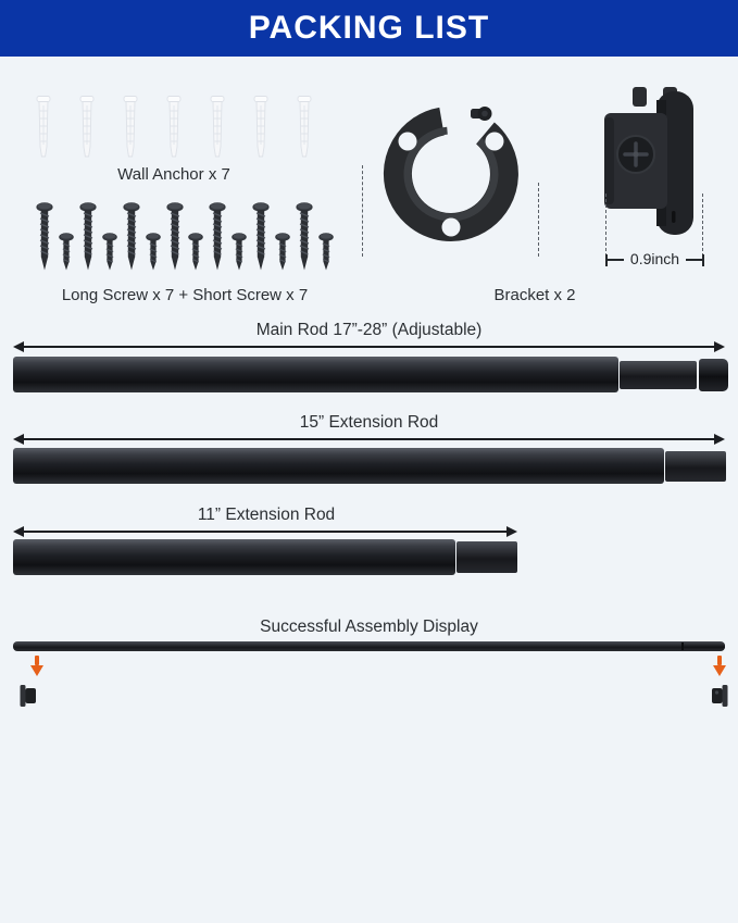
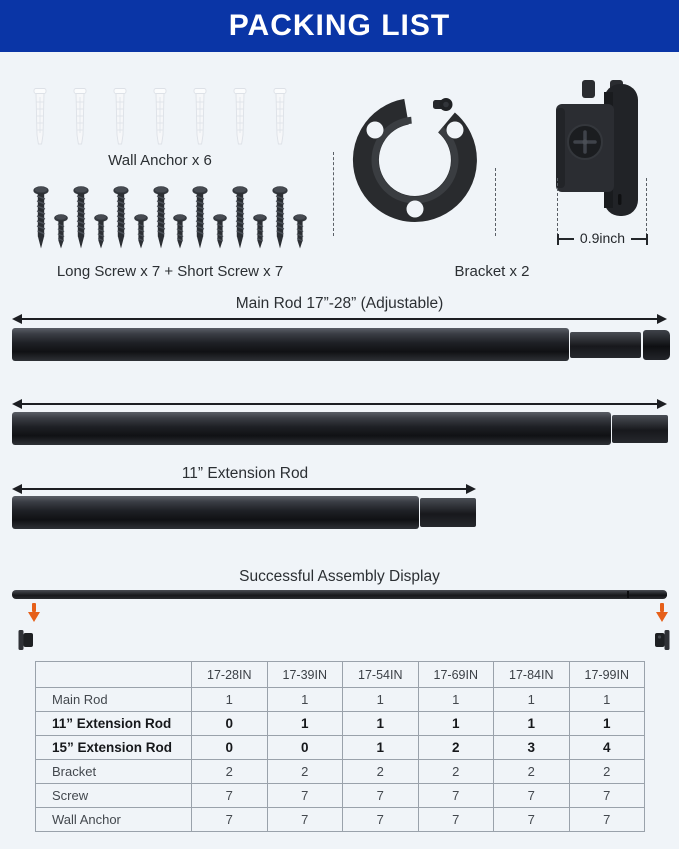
  PACKING LIST
- Wall Anchor x 7
+ Wall Anchor x 6
  Long Screw x 7 + Short Screw x 7
  0.9inch
  Bracket x 2
  Main Rod 17”-28” (Adjustable)
- 15” Extension Rod
  11” Extension Rod
  Successful Assembly Display
+ 	17-28IN	17-39IN	17-54IN	17-69IN	17-84IN	17-99IN
+ Main Rod	1	1	1	1	1	1
+ 11” Extension Rod	0	1	1	1	1	1
+ 15” Extension Rod	0	0	1	2	3	4
+ Bracket	2	2	2	2	2	2
+ Screw	7	7	7	7	7	7
+ Wall Anchor	7	7	7	7	7	7
